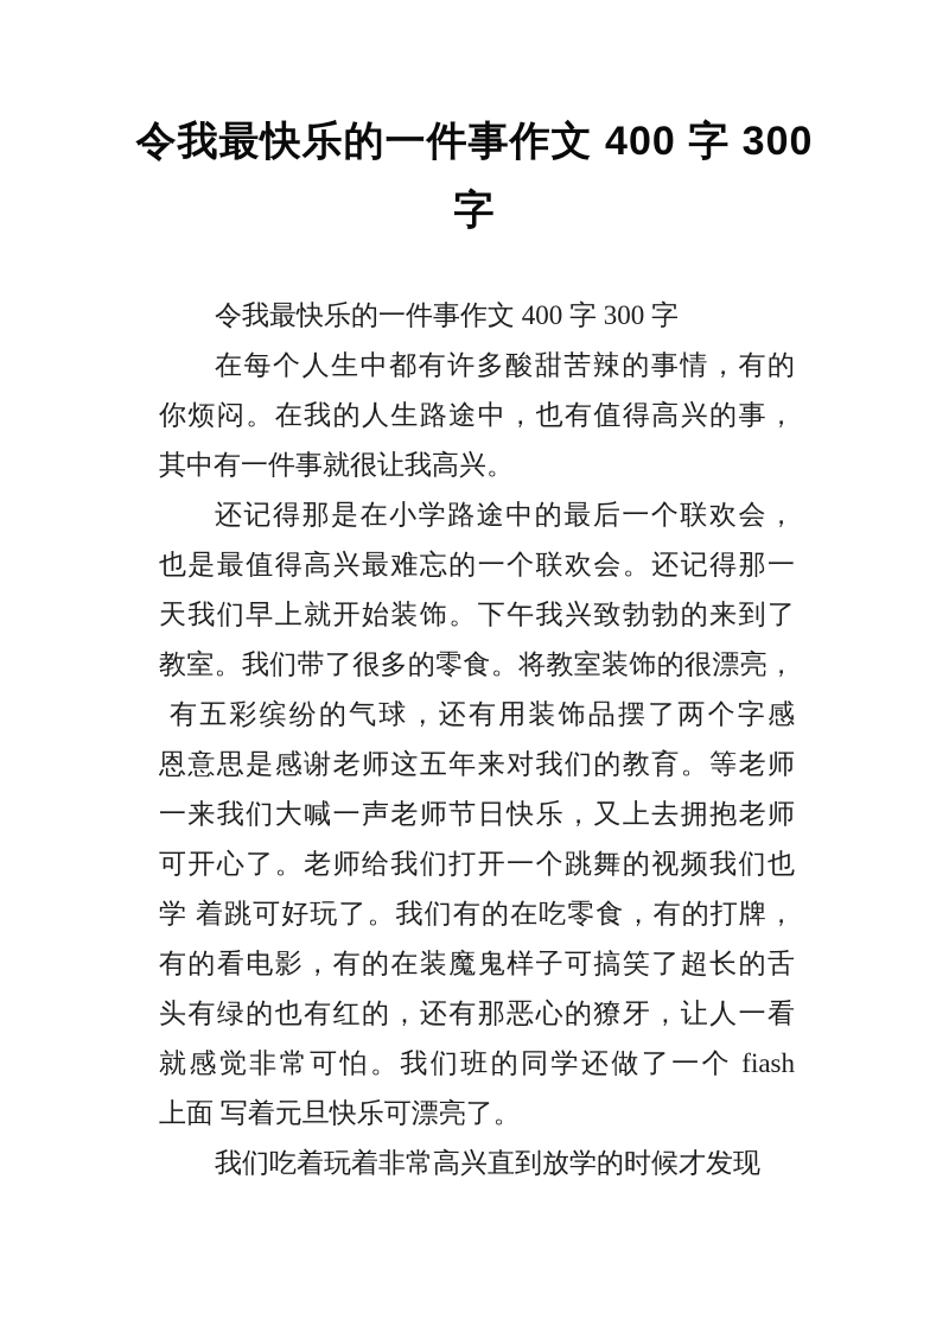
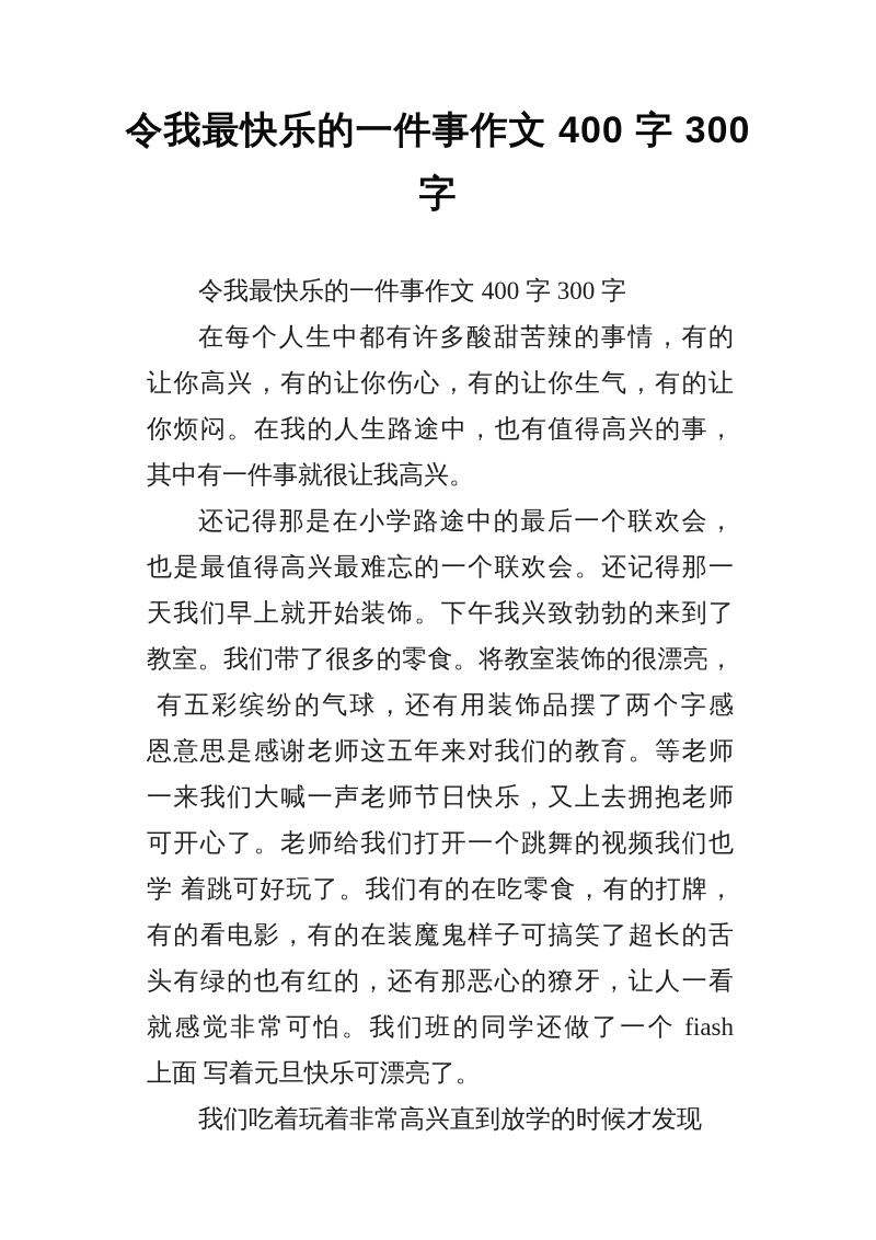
  令我最快乐的一件事作文 400 字 300
  字
  令我最快乐的一件事作文 400 字 300 字
  在每个人生中都有许多酸甜苦辣的事情，有的
+ 让你高兴，有的让你伤心，有的让你生气，有的让
  你烦闷。在我的人生路途中，也有值得高兴的事，
  其中有一件事就很让我高兴。
  还记得那是在小学路途中的最后一个联欢会，
  也是最值得高兴最难忘的一个联欢会。还记得那一
  天我们早上就开始装饰。下午我兴致勃勃的来到了
  教室。我们带了很多的零食。将教室装饰的很漂亮，
  有五彩缤纷的气球，还有用装饰品摆了两个字感
  恩意思是感谢老师这五年来对我们的教育。等老师
  一来我们大喊一声老师节日快乐，又上去拥抱老师
  可开心了。老师给我们打开一个跳舞的视频我们也
  学 着跳可好玩了。我们有的在吃零食，有的打牌，
  有的看电影，有的在装魔鬼样子可搞笑了超长的舌
  头有绿的也有红的，还有那恶心的獠牙，让人一看
  就感觉非常可怕。我们班的同学还做了一个 fiash
  上面 写着元旦快乐可漂亮了。
  我们吃着玩着非常高兴直到放学的时候才发现
